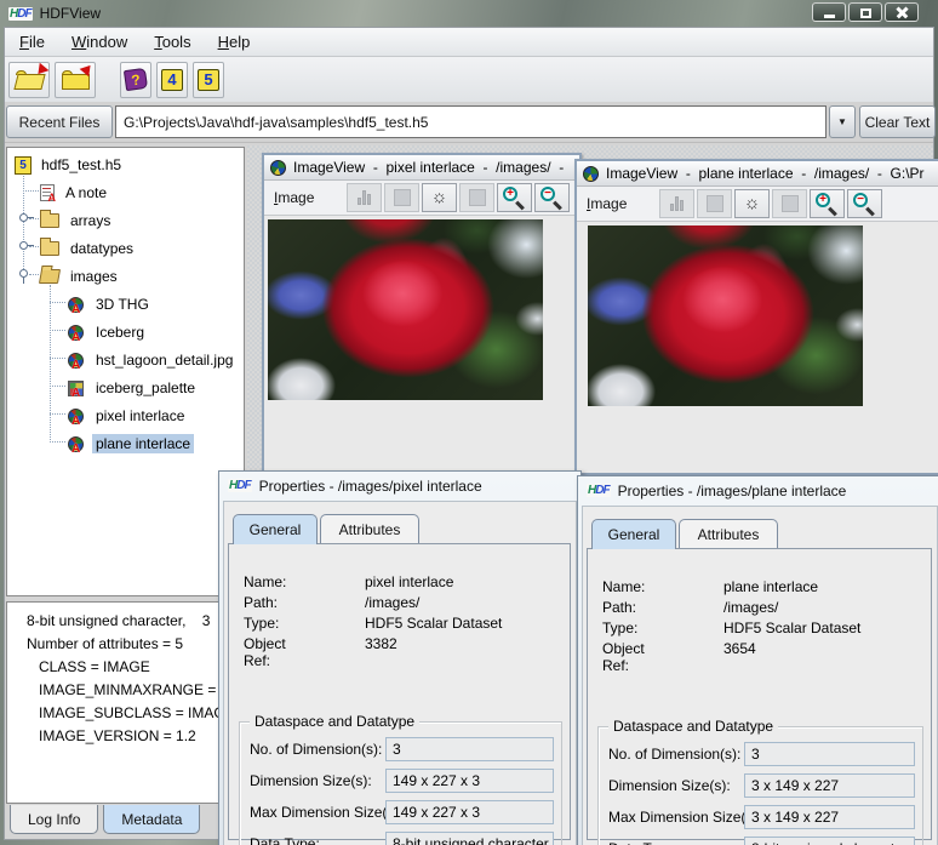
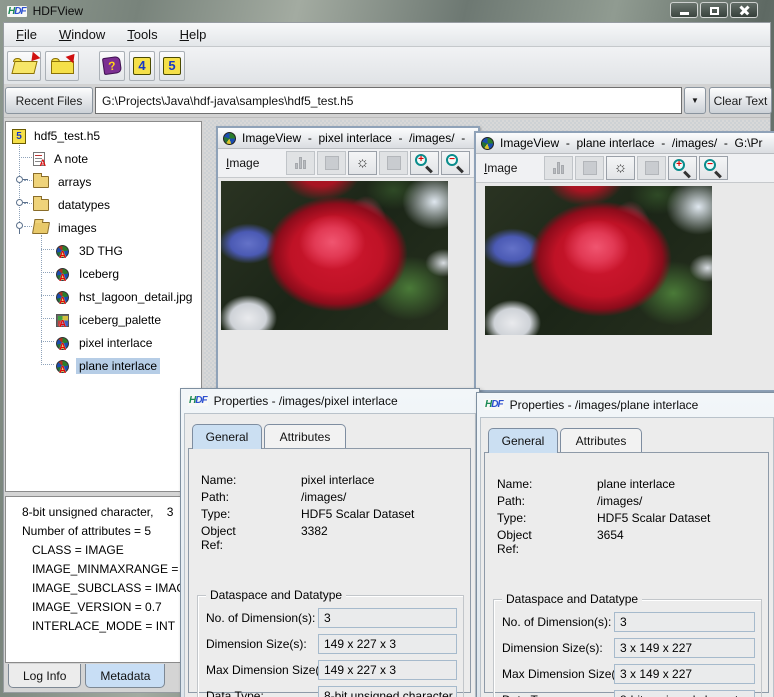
  HDF
  HDFView
  File
  Window
  Tools
  Help
  4
  5
  Recent Files
  G:\Projects\Java\hdf-java\samples\hdf5_test.h5
  ▼
  Clear Text
  5
  hdf5_test.h5
  A note
  arrays
  datatypes
  images
  3D THG
  Iceberg
  hst_lagoon_detail.jpg
  iceberg_palette
  pixel interlace
  plane interlace
  ImageView - pixel interlace - /images/ -
  Image
  ☼
  +
  −
  ImageView - plane interlace - /images/ - G:\Pr
  Image
  ☼
  +
  −
  HDF
  Properties - /images/pixel interlace
  General
  Attributes
  Name:
  pixel interlace
  Path:
  /images/
  Type:
  HDF5 Scalar Dataset
  Object Ref:
  3382
  Dataspace and Datatype
  No. of Dimension(s):
  3
  Dimension Size(s):
  149 x 227 x 3
  Max Dimension Size
  149 x 227 x 3
  Data Type:
  8-bit unsigned character
  HDF
  Properties - /images/plane interlace
  General
  Attributes
  Name:
  plane interlace
  Path:
  /images/
  Type:
  HDF5 Scalar Dataset
  Object Ref:
  3654
  Dataspace and Datatype
  No. of Dimension(s):
  3
  Dimension Size(s):
  3 x 149 x 227
  Max Dimension Size
  3 x 149 x 227
  8-bit unsigned character, 3
  Number of attributes = 5
  CLASS = IMAGE
  IMAGE_MINMAXRANGE =
  IMAGE_SUBCLASS = IMA
- IMAGE_VERSION = 1.2
+ IMAGE_VERSION = 0.7
+ INTERLACE_MODE = INT
  Log Info
  Metadata
